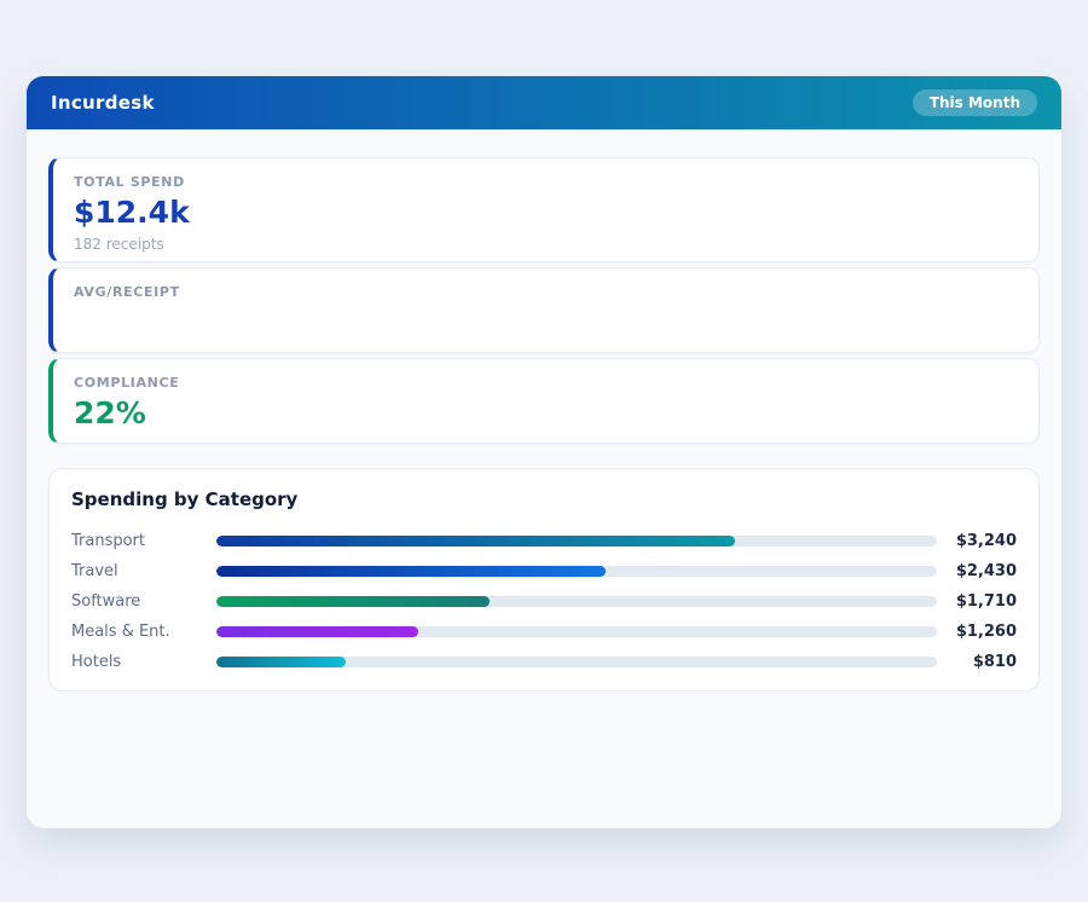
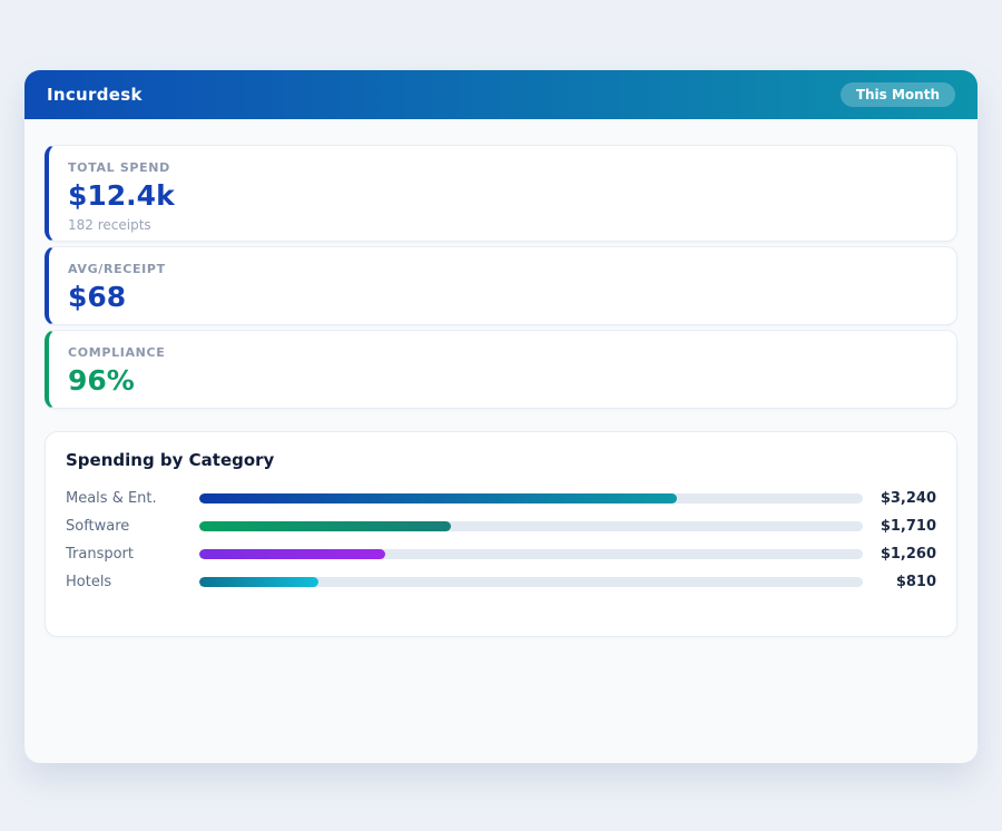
  Incurdesk
  This Month
  TOTAL SPEND
  $12.4k
  182 receipts
  AVG/RECEIPT
+ $68
  COMPLIANCE
- 22%
+ 96%
  Spending by Category
- Transport
+ Meals & Ent.
  $3,240
- Travel
- $2,430
  Software
  $1,710
- Meals & Ent.
+ Transport
  $1,260
  Hotels
  $810
